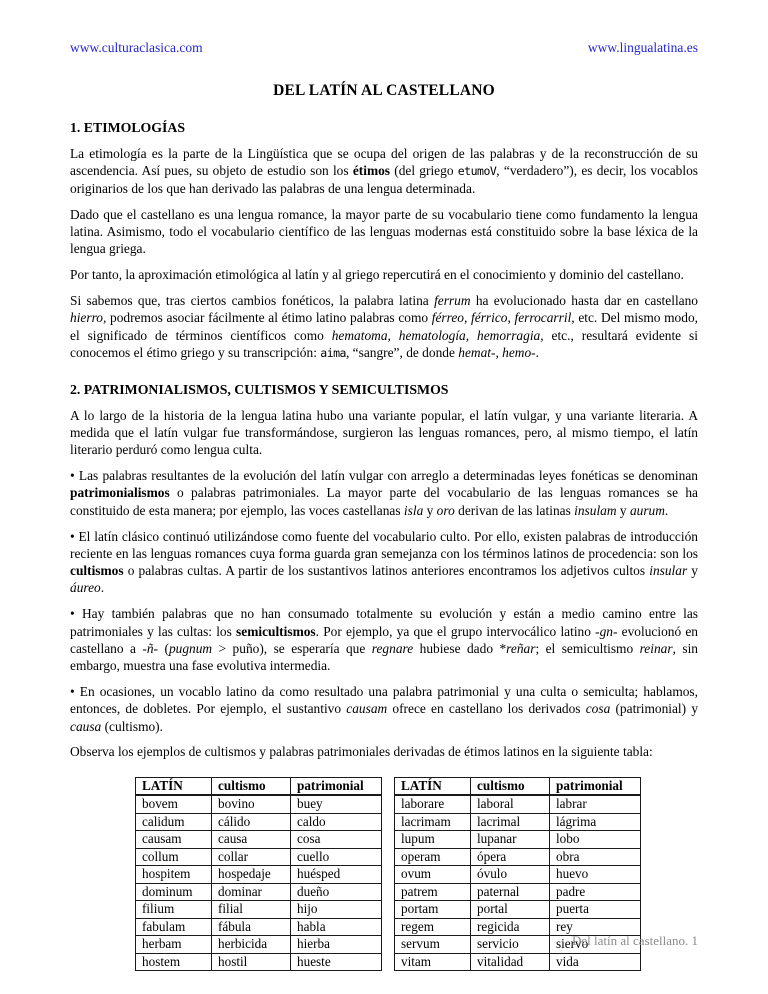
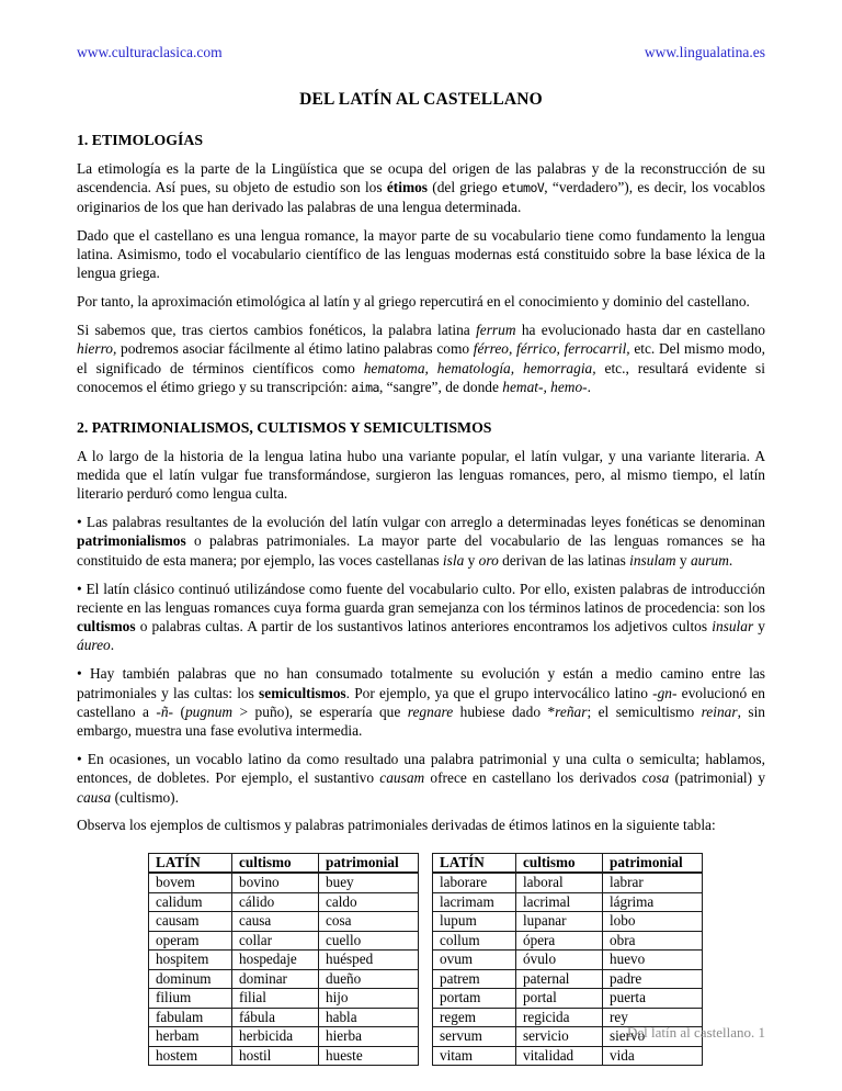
  www.culturaclasica.com
  www.lingualatina.es
  DEL LATÍN AL CASTELLANO
  1. ETIMOLOGÍAS
  La etimología es la parte de la Lingüística que se ocupa del origen de las palabras y de la reconstrucción de su ascendencia. Así pues, su objeto de estudio son los étimos (del griego etumoV, “verdadero”), es decir, los vocablos originarios de los que han derivado las palabras de una lengua determinada.
  Dado que el castellano es una lengua romance, la mayor parte de su vocabulario tiene como fundamento la lengua latina. Asimismo, todo el vocabulario científico de las lenguas modernas está constituido sobre la base léxica de la lengua griega.
  Por tanto, la aproximación etimológica al latín y al griego repercutirá en el conocimiento y dominio del castellano.
  Si sabemos que, tras ciertos cambios fonéticos, la palabra latina ferrum ha evolucionado hasta dar en castellano hierro, podremos asociar fácilmente al étimo latino palabras como férreo, férrico, ferrocarril, etc. Del mismo modo, el significado de términos científicos como hematoma, hematología, hemorragia, etc., resultará evidente si conocemos el étimo griego y su transcripción: aima, “sangre”, de donde hemat-, hemo-.
  2. PATRIMONIALISMOS, CULTISMOS Y SEMICULTISMOS
  A lo largo de la historia de la lengua latina hubo una variante popular, el latín vulgar, y una variante literaria. A medida que el latín vulgar fue transformándose, surgieron las lenguas romances, pero, al mismo tiempo, el latín literario perduró como lengua culta.
  • Las palabras resultantes de la evolución del latín vulgar con arreglo a determinadas leyes fonéticas se denominan patrimonialismos o palabras patrimoniales. La mayor parte del vocabulario de las lenguas romances se ha constituido de esta manera; por ejemplo, las voces castellanas isla y oro derivan de las latinas insulam y aurum.
  • El latín clásico continuó utilizándose como fuente del vocabulario culto. Por ello, existen palabras de introducción reciente en las lenguas romances cuya forma guarda gran semejanza con los términos latinos de procedencia: son los cultismos o palabras cultas. A partir de los sustantivos latinos anteriores encontramos los adjetivos cultos insular y áureo.
  • Hay también palabras que no han consumado totalmente su evolución y están a medio camino entre las patrimoniales y las cultas: los semicultismos. Por ejemplo, ya que el grupo intervocálico latino -gn- evolucionó en castellano a -ñ- (pugnum > puño), se esperaría que regnare hubiese dado *reñar; el semicultismo reinar, sin embargo, muestra una fase evolutiva intermedia.
  • En ocasiones, un vocablo latino da como resultado una palabra patrimonial y una culta o semiculta; hablamos, entonces, de dobletes. Por ejemplo, el sustantivo causam ofrece en castellano los derivados cosa (patrimonial) y causa (cultismo).
  Observa los ejemplos de cultismos y palabras patrimoniales derivadas de étimos latinos en la siguiente tabla:
  LATÍN	cultismo	patrimonial
  bovem	bovino	buey
  calidum	cálido	caldo
  causam	causa	cosa
- collum	collar	cuello
+ operam	collar	cuello
  hospitem	hospedaje	huésped
  dominum	dominar	dueño
  filium	filial	hijo
  fabulam	fábula	habla
  herbam	herbicida	hierba
  hostem	hostil	hueste
  LATÍN	cultismo	patrimonial
  laborare	laboral	labrar
  lacrimam	lacrimal	lágrima
  lupum	lupanar	lobo
- operam	ópera	obra
+ collum	ópera	obra
  ovum	óvulo	huevo
  patrem	paternal	padre
  portam	portal	puerta
  regem	regicida	rey
  servum	servicio	siervo
  vitam	vitalidad	vida
  Del latín al castellano. 1
